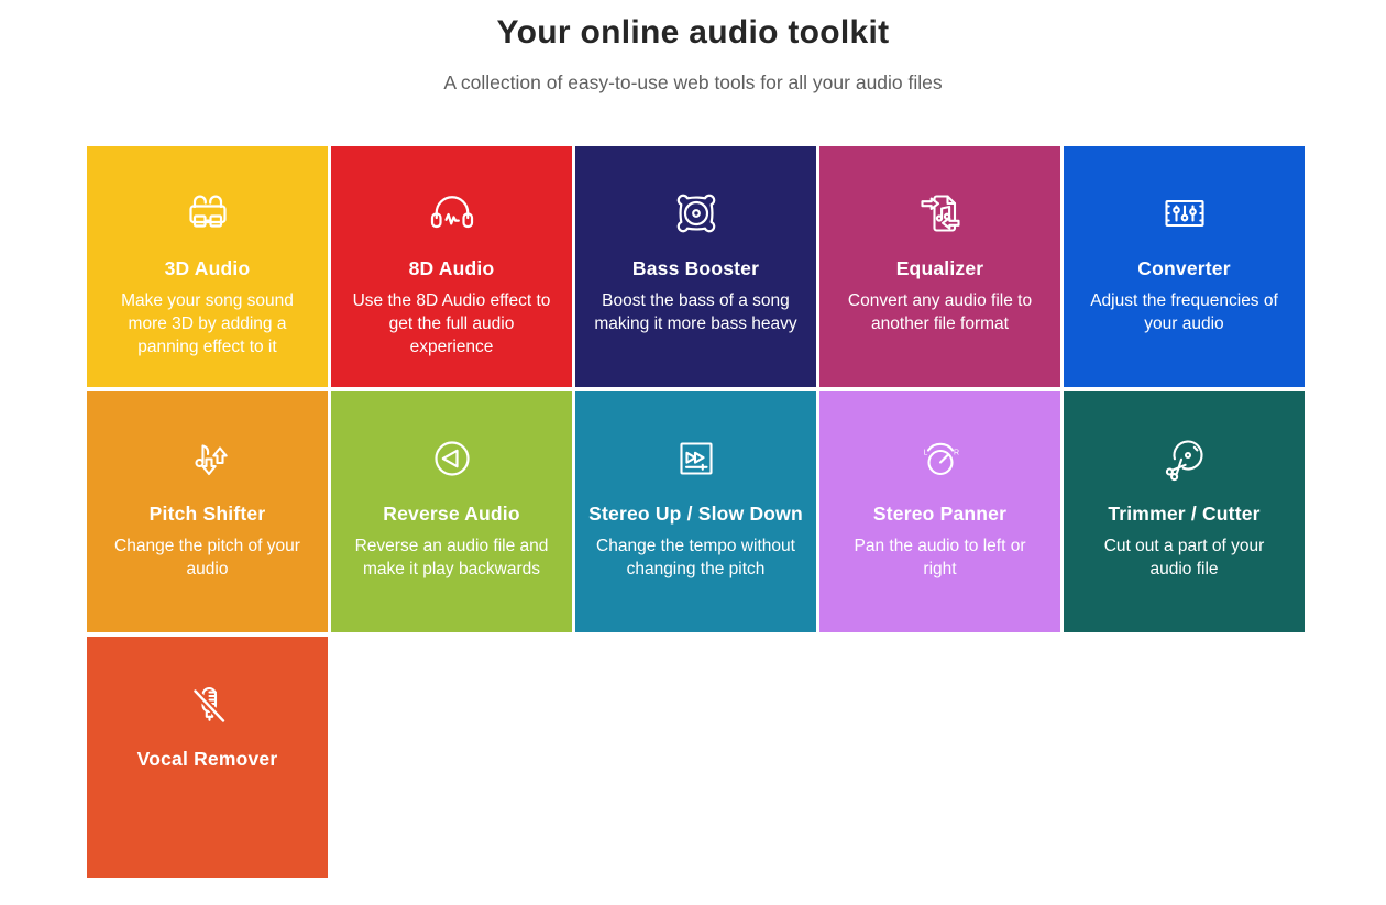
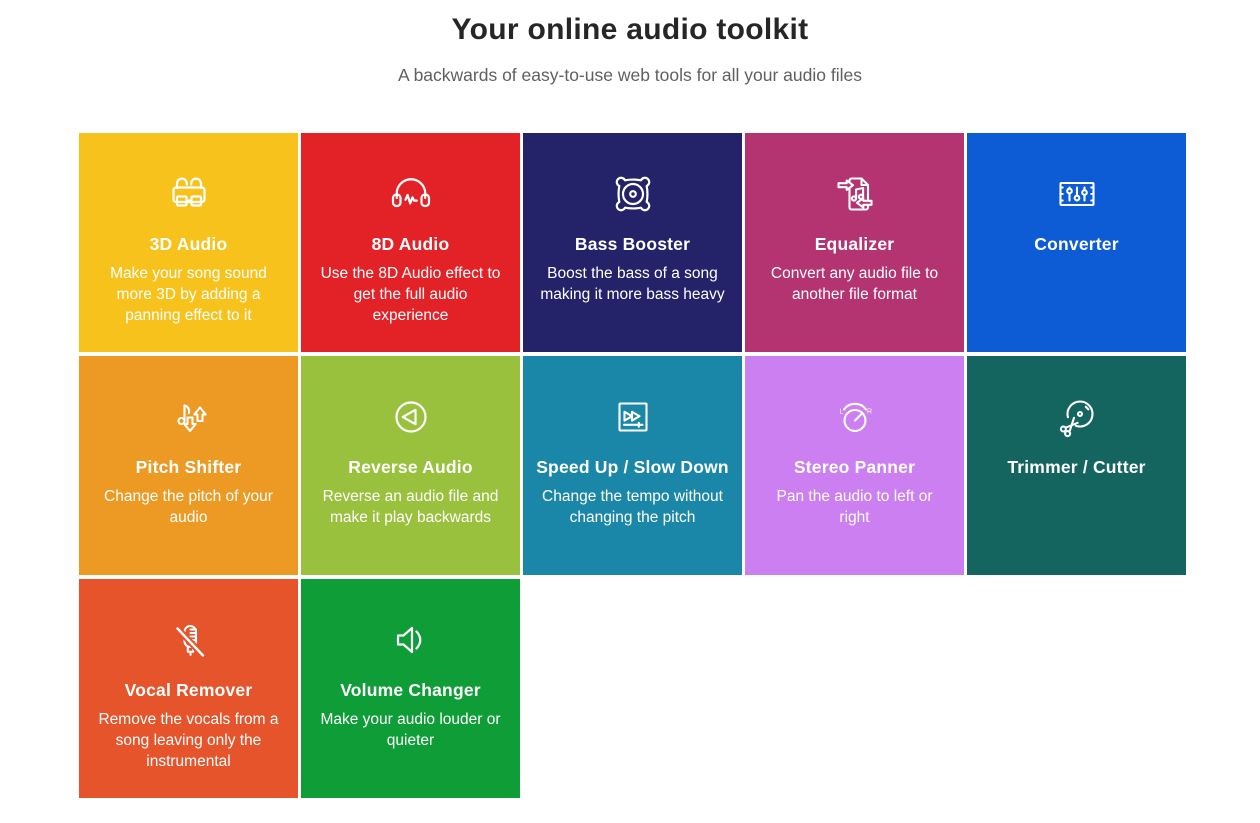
  Your online audio toolkit
- A collection of easy-to-use web tools for all your audio files
+ A backwards of easy-to-use web tools for all your audio files
  3D Audio
  Make your song sound
  more 3D by adding a
  panning effect to it
  8D Audio
  Use the 8D Audio effect to
  get the full audio
  experience
  Bass Booster
  Boost the bass of a song
  making it more bass heavy
  Equalizer
  Convert any audio file to
  another file format
  Converter
- Adjust the frequencies of
- your audio
  Pitch Shifter
  Change the pitch of your
  audio
  Reverse Audio
  Reverse an audio file and
  make it play backwards
- Stereo Up / Slow Down
+ Speed Up / Slow Down
  Change the tempo without
  changing the pitch
  Stereo Panner
  Pan the audio to left or
  right
  Trimmer / Cutter
- Cut out a part of your
- audio file
  Vocal Remover
+ Remove the vocals from a
+ song leaving only the
+ instrumental
+ Volume Changer
+ Make your audio louder or
+ quieter
